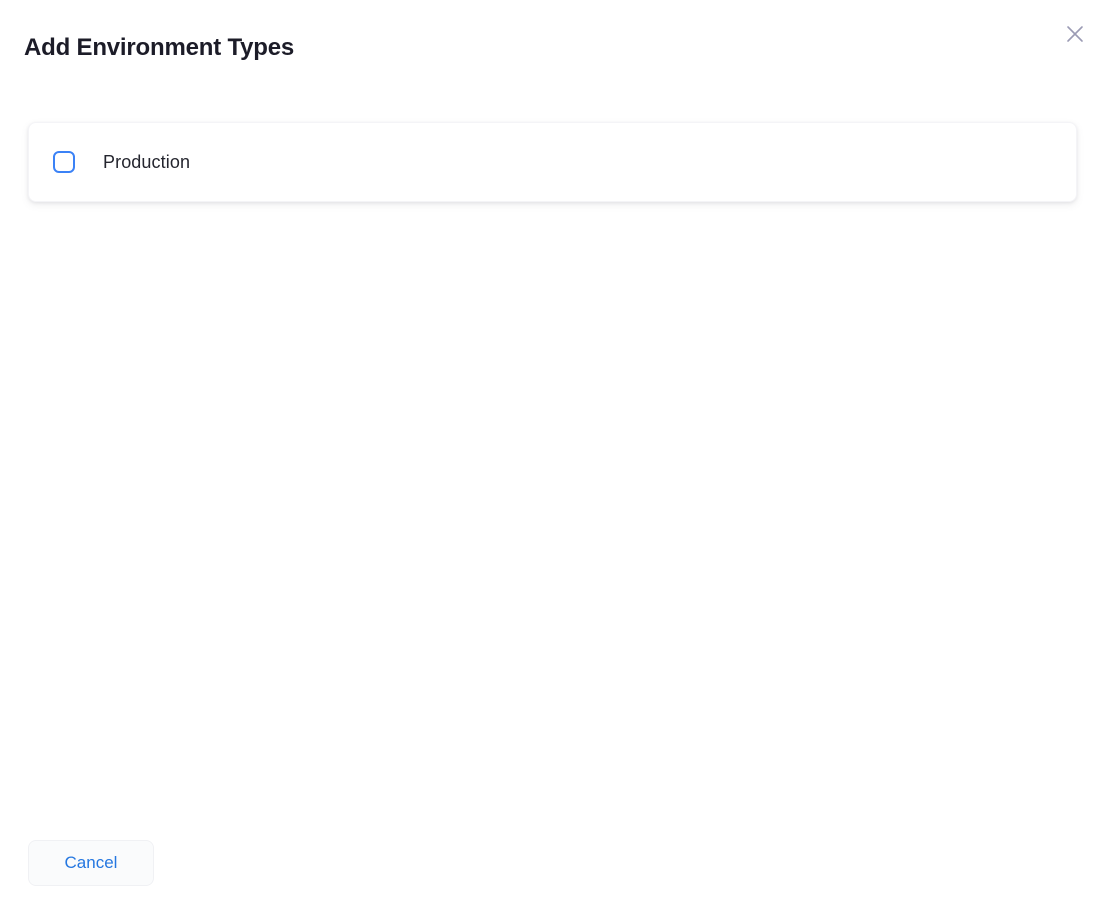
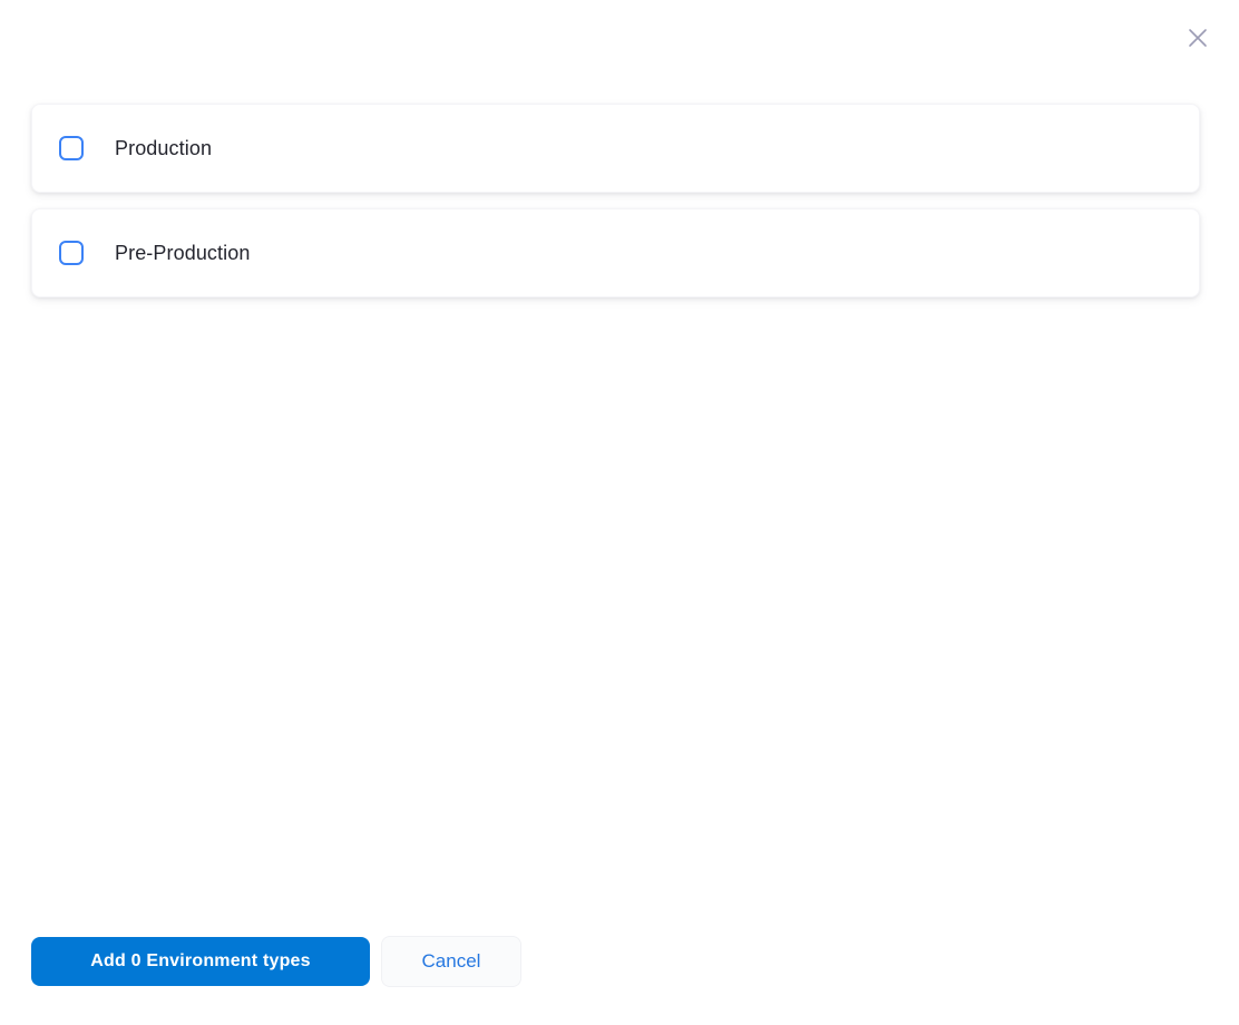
- Add Environment Types
  Production
+ Pre-Production
+ Add 0 Environment types
  Cancel
